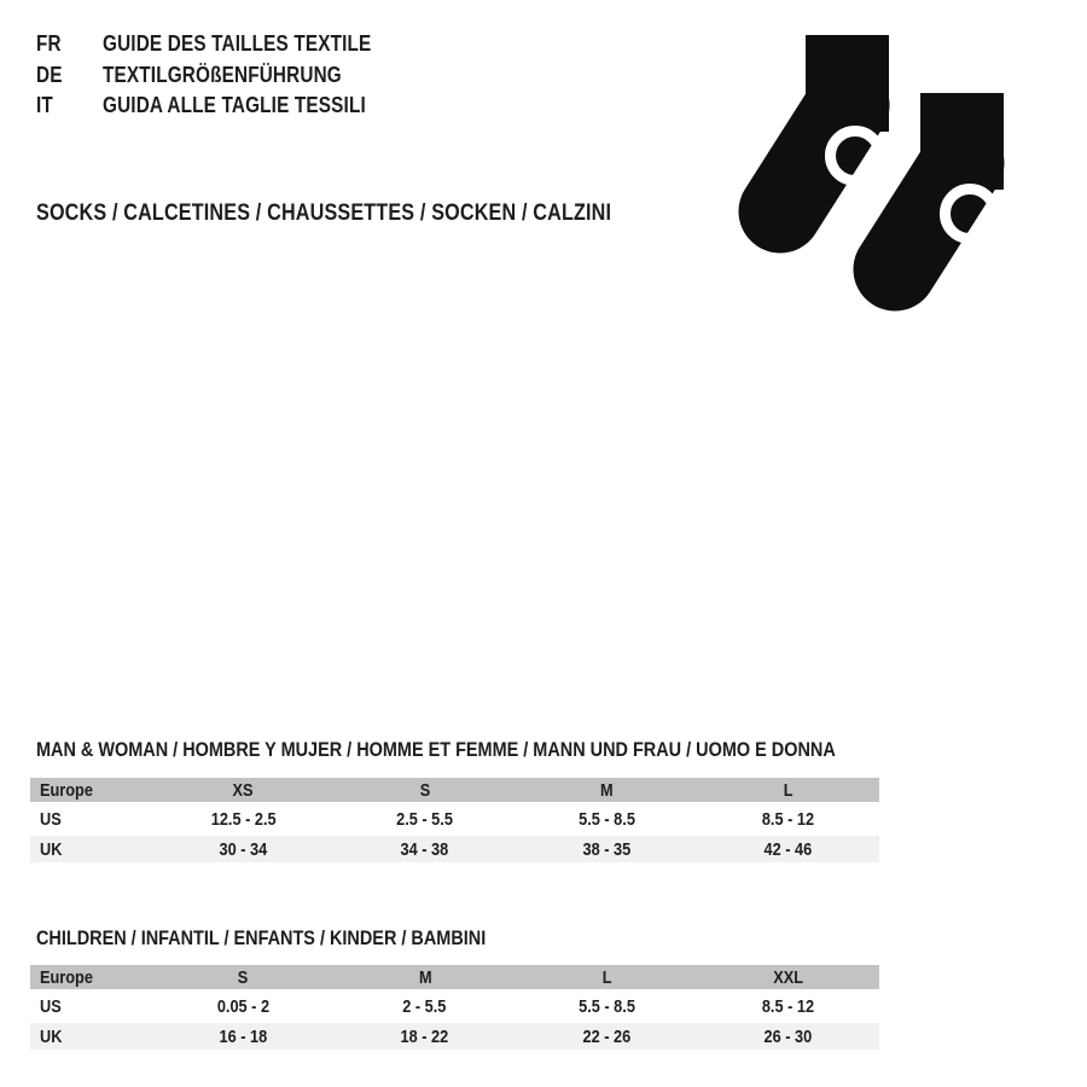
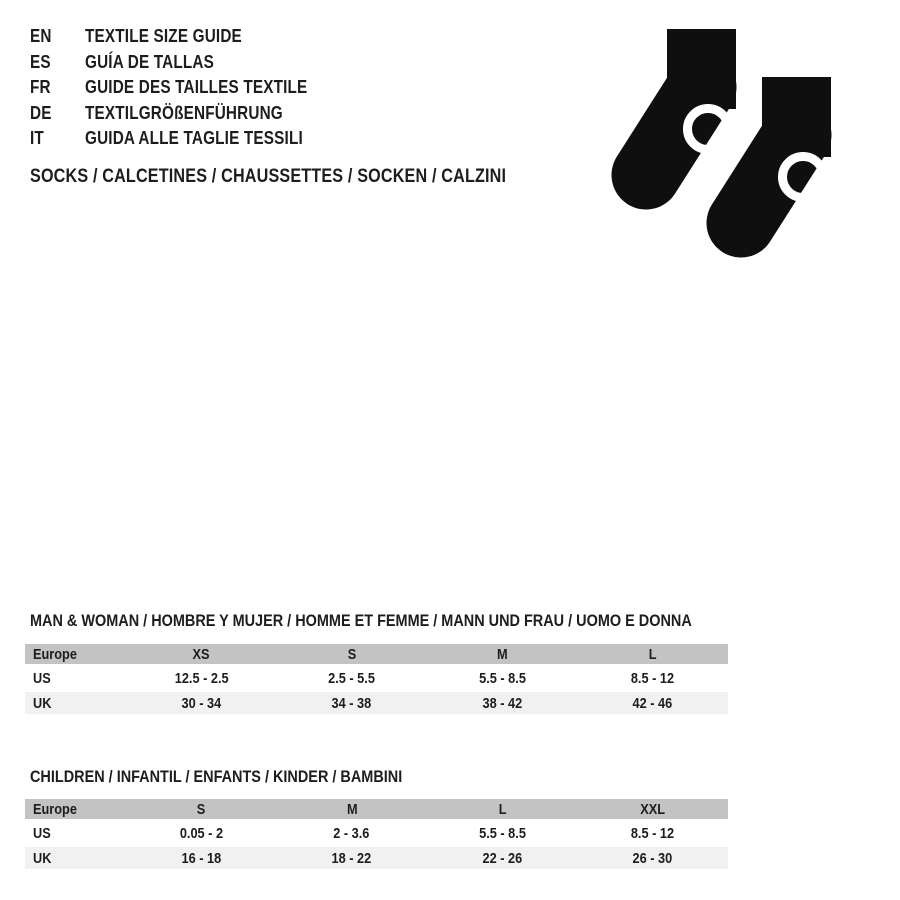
+ EN
+ TEXTILE SIZE GUIDE
+ ES
+ GUÍA DE TALLAS
  FR
  GUIDE DES TAILLES TEXTILE
  DE
  TEXTILGRÖßENFÜHRUNG
  IT
  GUIDA ALLE TAGLIE TESSILI
  SOCKS / CALCETINES / CHAUSSETTES / SOCKEN / CALZINI
  MAN & WOMAN / HOMBRE Y MUJER / HOMME ET FEMME / MANN UND FRAU / UOMO E DONNA
  Europe
  XS
  S
  M
  L
  US
  12.5 - 2.5
  2.5 - 5.5
  5.5 - 8.5
  8.5 - 12
  UK
  30 - 34
  34 - 38
- 38 - 35
+ 38 - 42
  42 - 46
  CHILDREN / INFANTIL / ENFANTS / KINDER / BAMBINI
  Europe
  S
  M
  L
  XXL
  US
  0.05 - 2
- 2 - 5.5
+ 2 - 3.6
  5.5 - 8.5
  8.5 - 12
  UK
  16 - 18
  18 - 22
  22 - 26
  26 - 30
